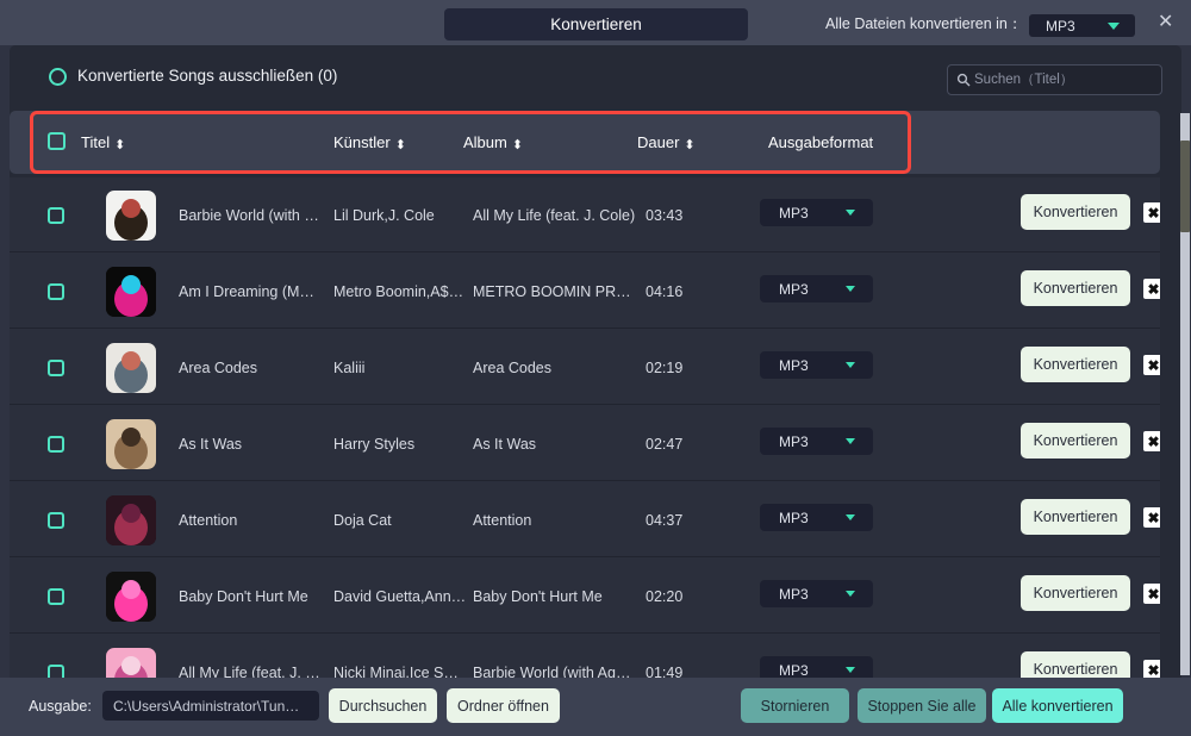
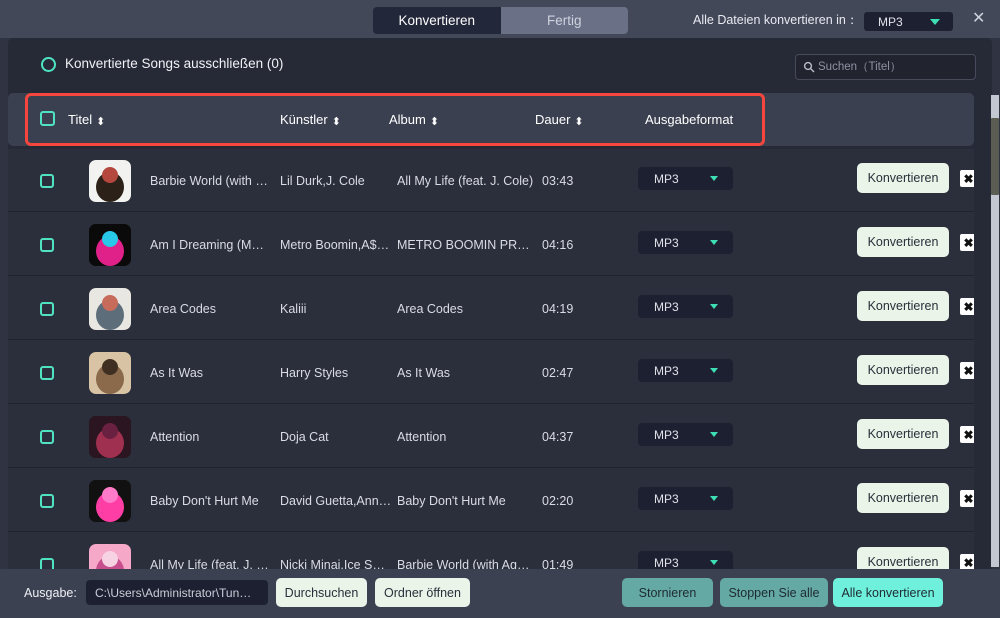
  Konvertieren
+ Fertig
  Alle Dateien konvertieren in：
  MP3
  ✕
  Konvertierte Songs ausschließen (0)
  Suchen（Titel）
  Titel ⬍
  Künstler ⬍
  Album ⬍
  Dauer ⬍
  Ausgabeformat
  Barbie World (with …
  Lil Durk,J. Cole
  All My Life (feat. J. Cole)
  03:43
  MP3
  Konvertieren
  ✖
  Am I Dreaming (M…
  Metro Boomin,A$…
  METRO BOOMIN PR…
  04:16
  MP3
  Konvertieren
  ✖
  Area Codes
  Kaliii
  Area Codes
- 02:19
+ 04:19
  MP3
  Konvertieren
  ✖
  As It Was
  Harry Styles
  As It Was
  02:47
  MP3
  Konvertieren
  ✖
  Attention
  Doja Cat
  Attention
  04:37
  MP3
  Konvertieren
  ✖
  Baby Don't Hurt Me
  David Guetta,Ann…
  Baby Don't Hurt Me
  02:20
  MP3
  Konvertieren
  ✖
  All My Life (feat. J. …
  Nicki Minaj,Ice S…
  Barbie World (with Aq…
  01:49
  MP3
  Konvertieren
  ✖
  Ausgabe:
  C:\Users\Administrator\Tun…
  Durchsuchen
  Ordner öffnen
  Stornieren
  Stoppen Sie alle
  Alle konvertieren
